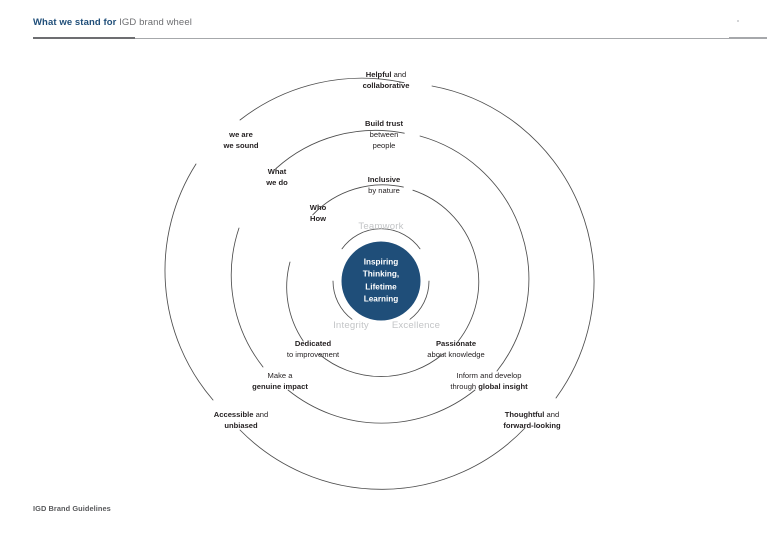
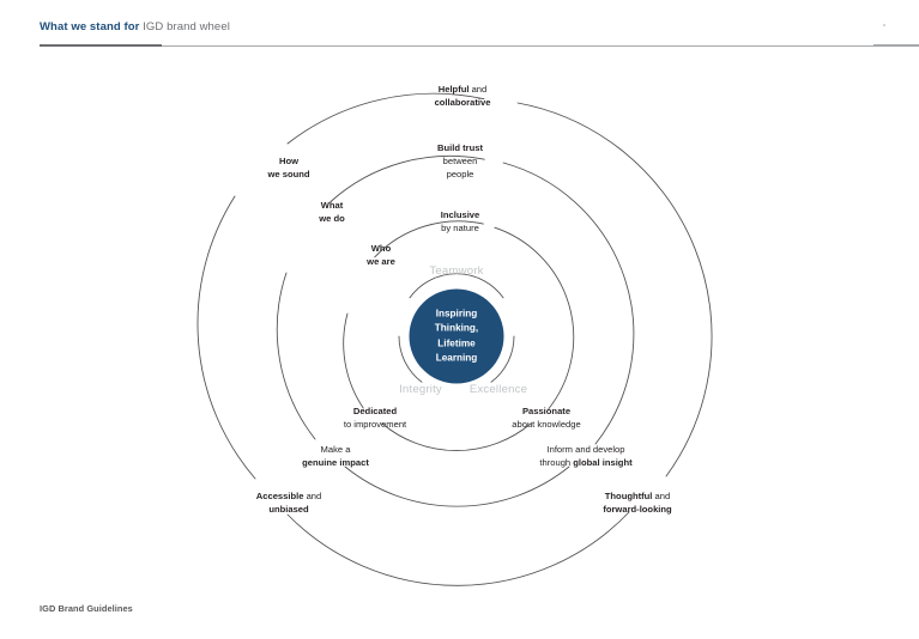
  What we stand for IGD brand wheel
  Inspiring
  Thinking,
  Lifetime
  Learning
  Teamwork
  Integrity
  Excellence
  Who
- How
+ we are
  What
  we do
- we are
+ How
  we sound
  Inclusive
  by nature
  Dedicated
  to improvement
  Passionate
  about knowledge
  Build trust
  between
  people
  Make a
  genuine impact
  Inform and develop
  through global insight
  Helpful and
  collaborative
  Accessible and
  unbiased
  Thoughtful and
  forward-looking
  IGD Brand Guidelines
